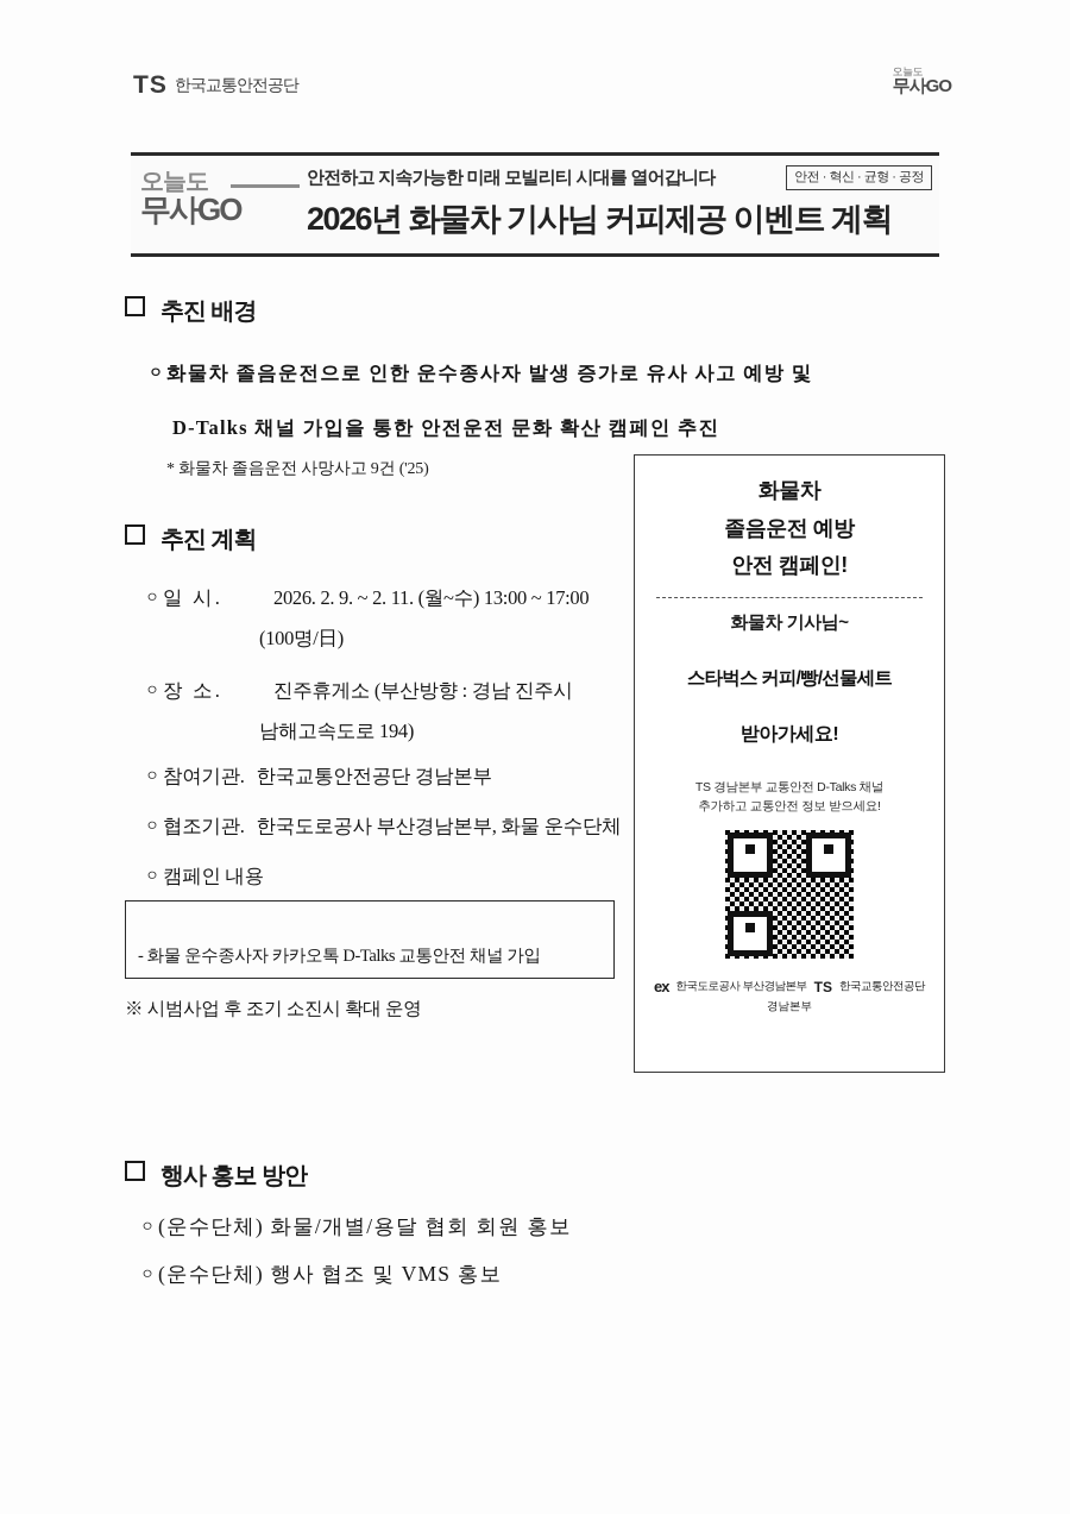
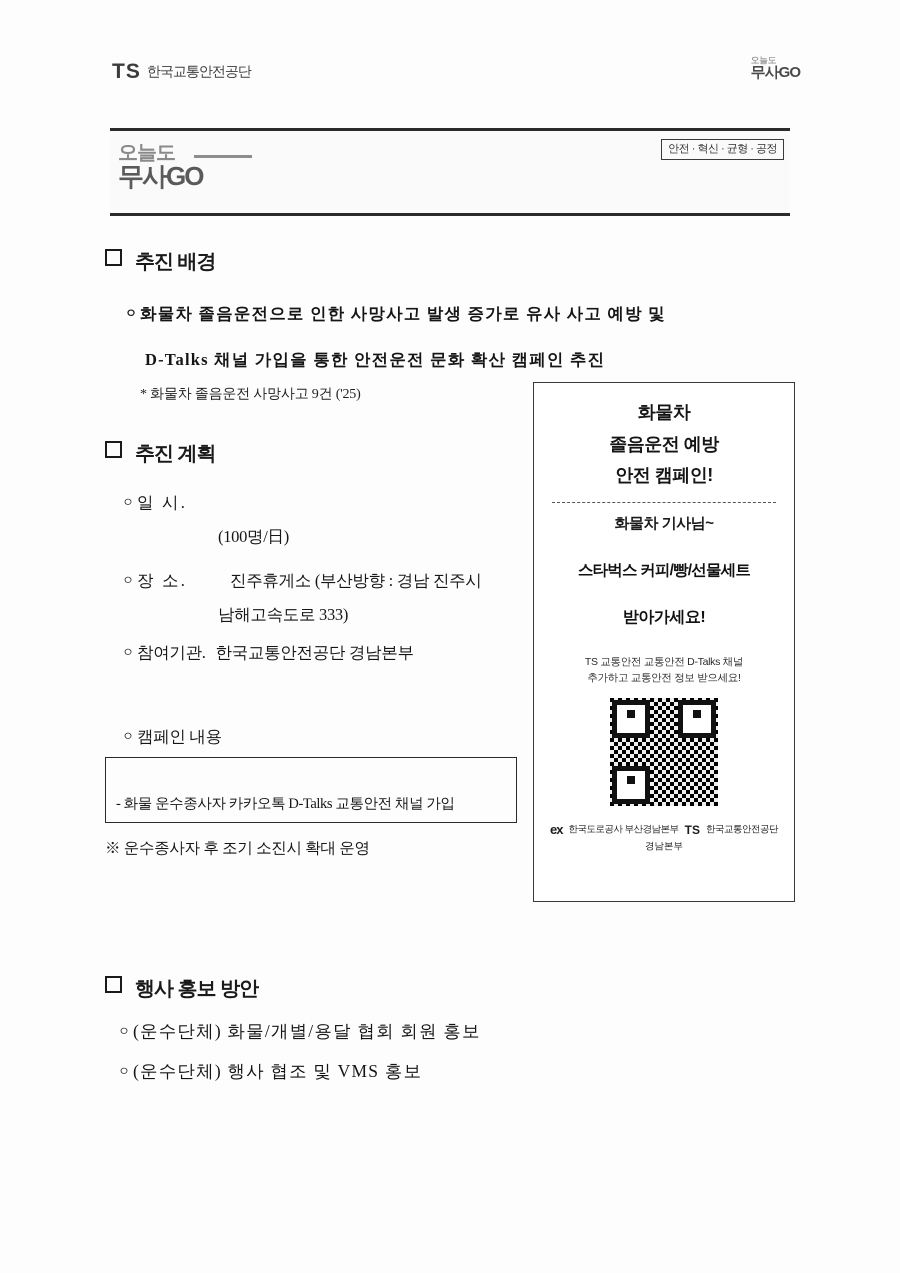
  TS
  한국교통안전공단
  오늘도
  무사GO
  오늘도
  무사GO
- 안전하고 지속가능한 미래 모빌리티 시대를 열어갑니다
  안전 · 혁신 · 균형 · 공정
- 2026년 화물차 기사님 커피제공 이벤트 계획
  추진 배경
- ㅇ 화물차 졸음운전으로 인한 운수종사자 발생 증가로 유사 사고 예방 및
+ ㅇ 화물차 졸음운전으로 인한 사망사고 발생 증가로 유사 사고 예방 및
  D-Talks 채널 가입을 통한 안전운전 문화 확산 캠페인 추진
  * 화물차 졸음운전 사망사고 9건 ('25)
  추진 계획
  ㅇ 일 시.
- 2026. 2. 9. ~ 2. 11. (월~수) 13:00 ~ 17:00
  (100명/日)
  ㅇ 장 소.
  진주휴게소 (부산방향 : 경남 진주시
- 남해고속도로 194)
+ 남해고속도로 333)
  ㅇ 참여기관. 한국교통안전공단 경남본부
- ㅇ 협조기관. 한국도로공사 부산경남본부, 화물 운수단체
  ㅇ 캠페인 내용
  - 화물 운수종사자 카카오톡 D-Talks 교통안전 채널 가입
- ※ 시범사업 후 조기 소진시 확대 운영
+ ※ 운수종사자 후 조기 소진시 확대 운영
  행사 홍보 방안
  ㅇ (운수단체) 화물/개별/용달 협회 회원 홍보
  ㅇ (운수단체) 행사 협조 및 VMS 홍보
  화물차
  졸음운전 예방
  안전 캠페인!
  화물차 기사님~
  스타벅스 커피/빵/선물세트
  받아가세요!
- TS 경남본부 교통안전 D-Talks 채널
+ TS 교통안전 교통안전 D-Talks 채널
  추가하고 교통안전 정보 받으세요!
  ex
  한국도로공사 부산경남본부
  TS
  한국교통안전공단
  경남본부
